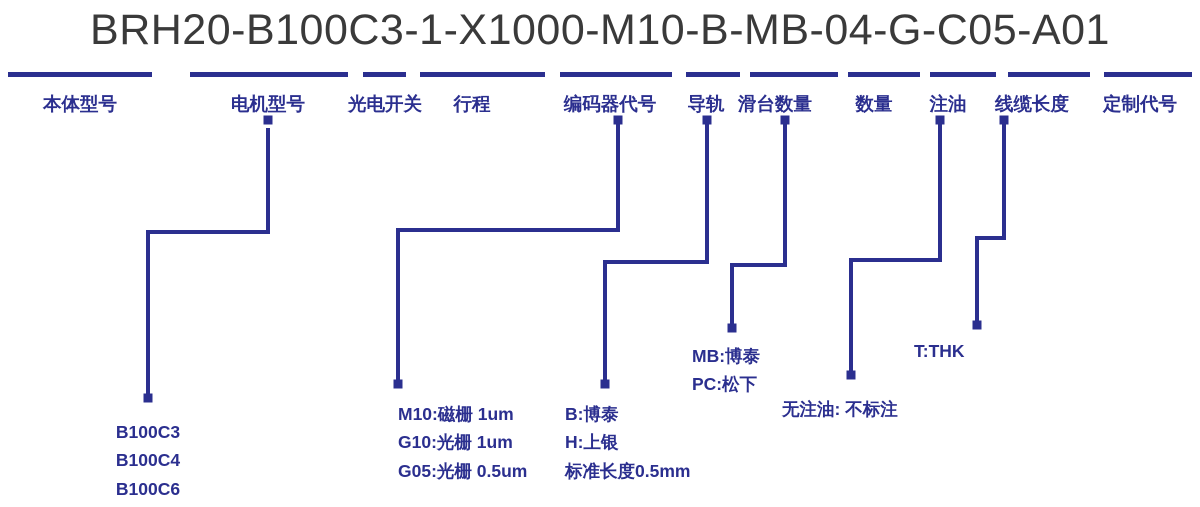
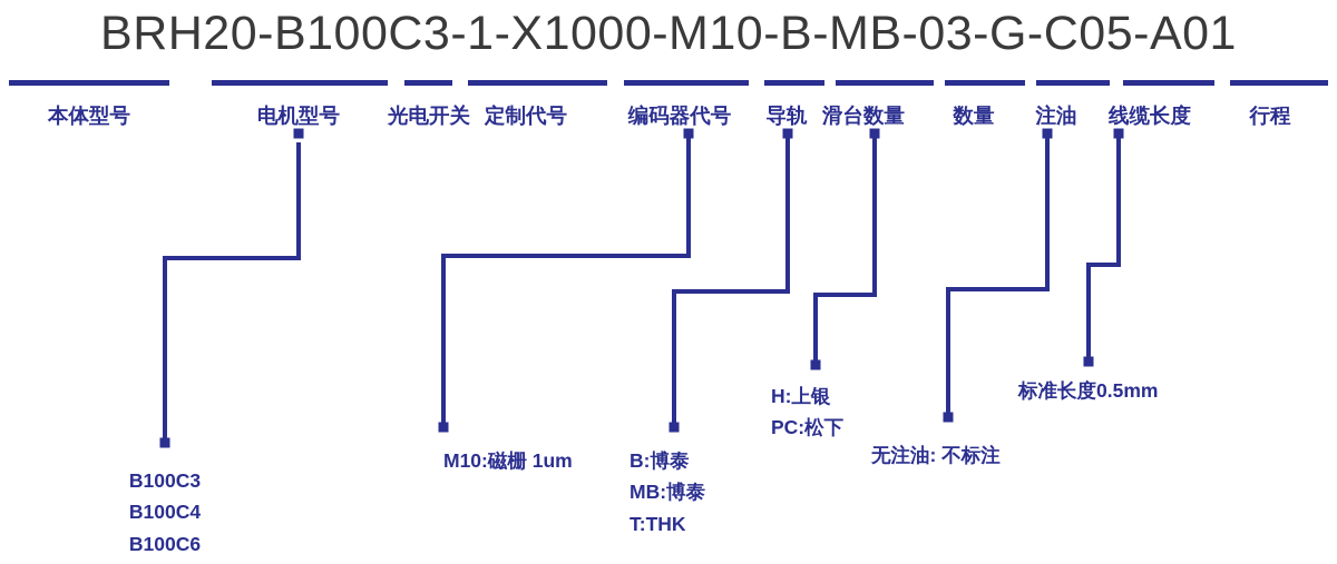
- BRH20-B100C3-1-X1000-M10-B-MB-04-G-C05-A01
+ BRH20-B100C3-1-X1000-M10-B-MB-03-G-C05-A01
  本体型号
  电机型号
  光电开关
- 行程
+ 定制代号
  编码器代号
  导轨
  滑台数量
  数量
  注油
  线缆长度
- 定制代号
+ 行程
  B100C3
  B100C4
  B100C6
  M10:磁栅 1um
- G10:光栅 1um
- G05:光栅 0.5um
  B:博泰
- H:上银
+ MB:博泰
- 标准长度0.5mm
+ T:THK
- MB:博泰
+ H:上银
  PC:松下
  无注油: 不标注
- T:THK
+ 标准长度0.5mm
